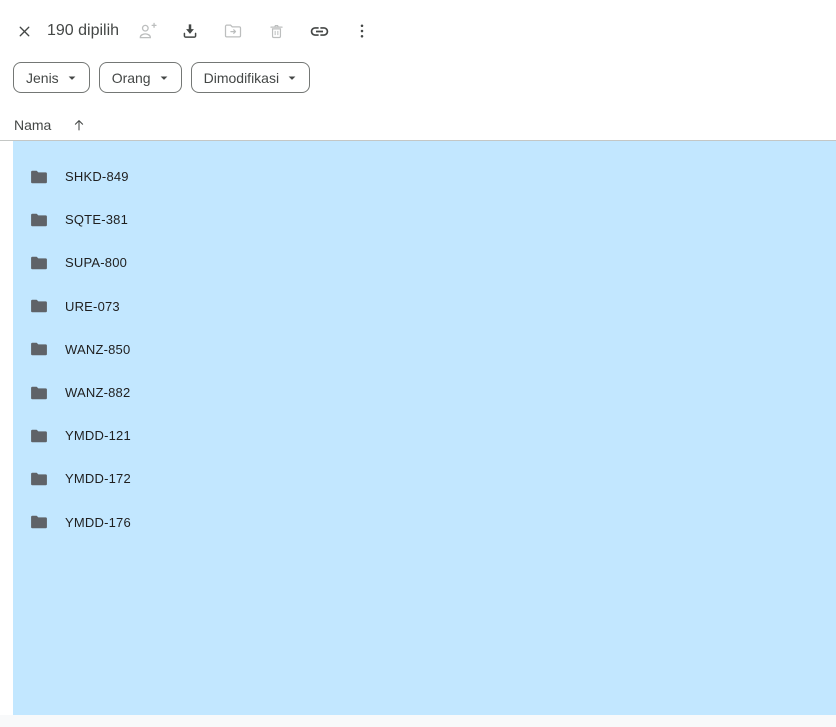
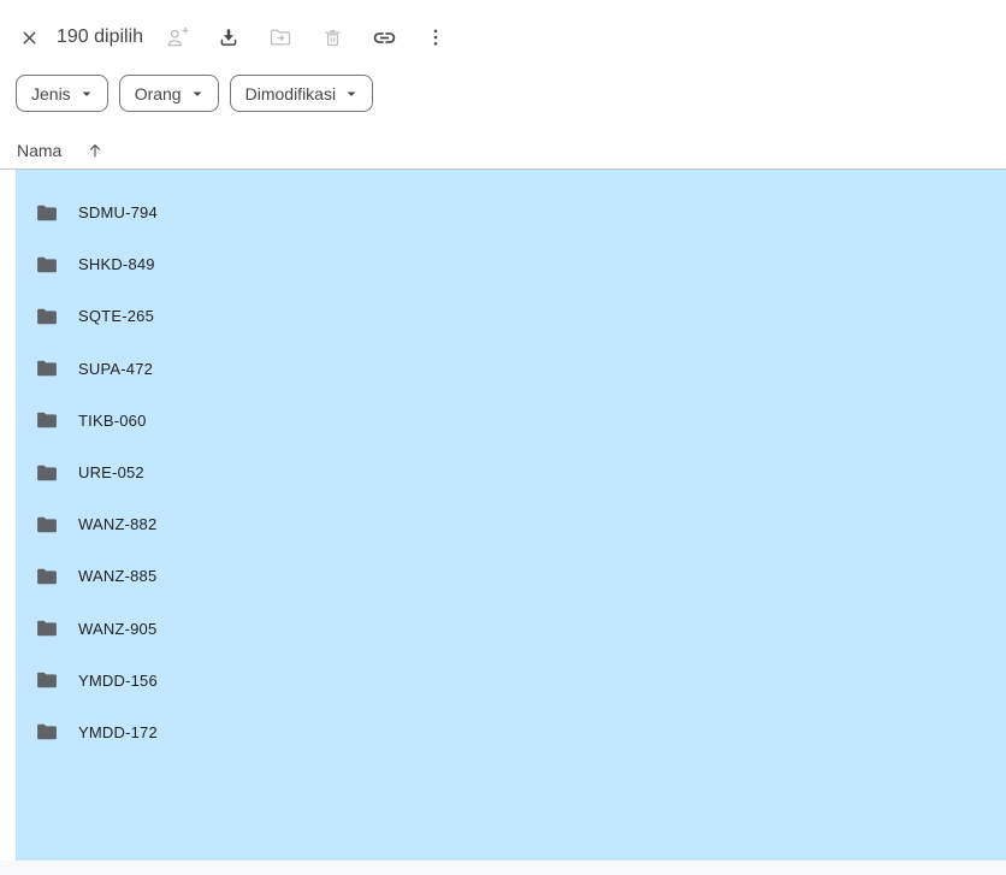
  190 dipilih
  Jenis
  Orang
  Dimodifikasi
  Nama
+ SDMU-794
  SHKD-849
- SQTE-381
+ SQTE-265
- SUPA-800
+ SUPA-472
+ TIKB-060
- URE-073
+ URE-052
- WANZ-850
  WANZ-882
+ WANZ-885
+ WANZ-905
- YMDD-121
+ YMDD-156
  YMDD-172
- YMDD-176
